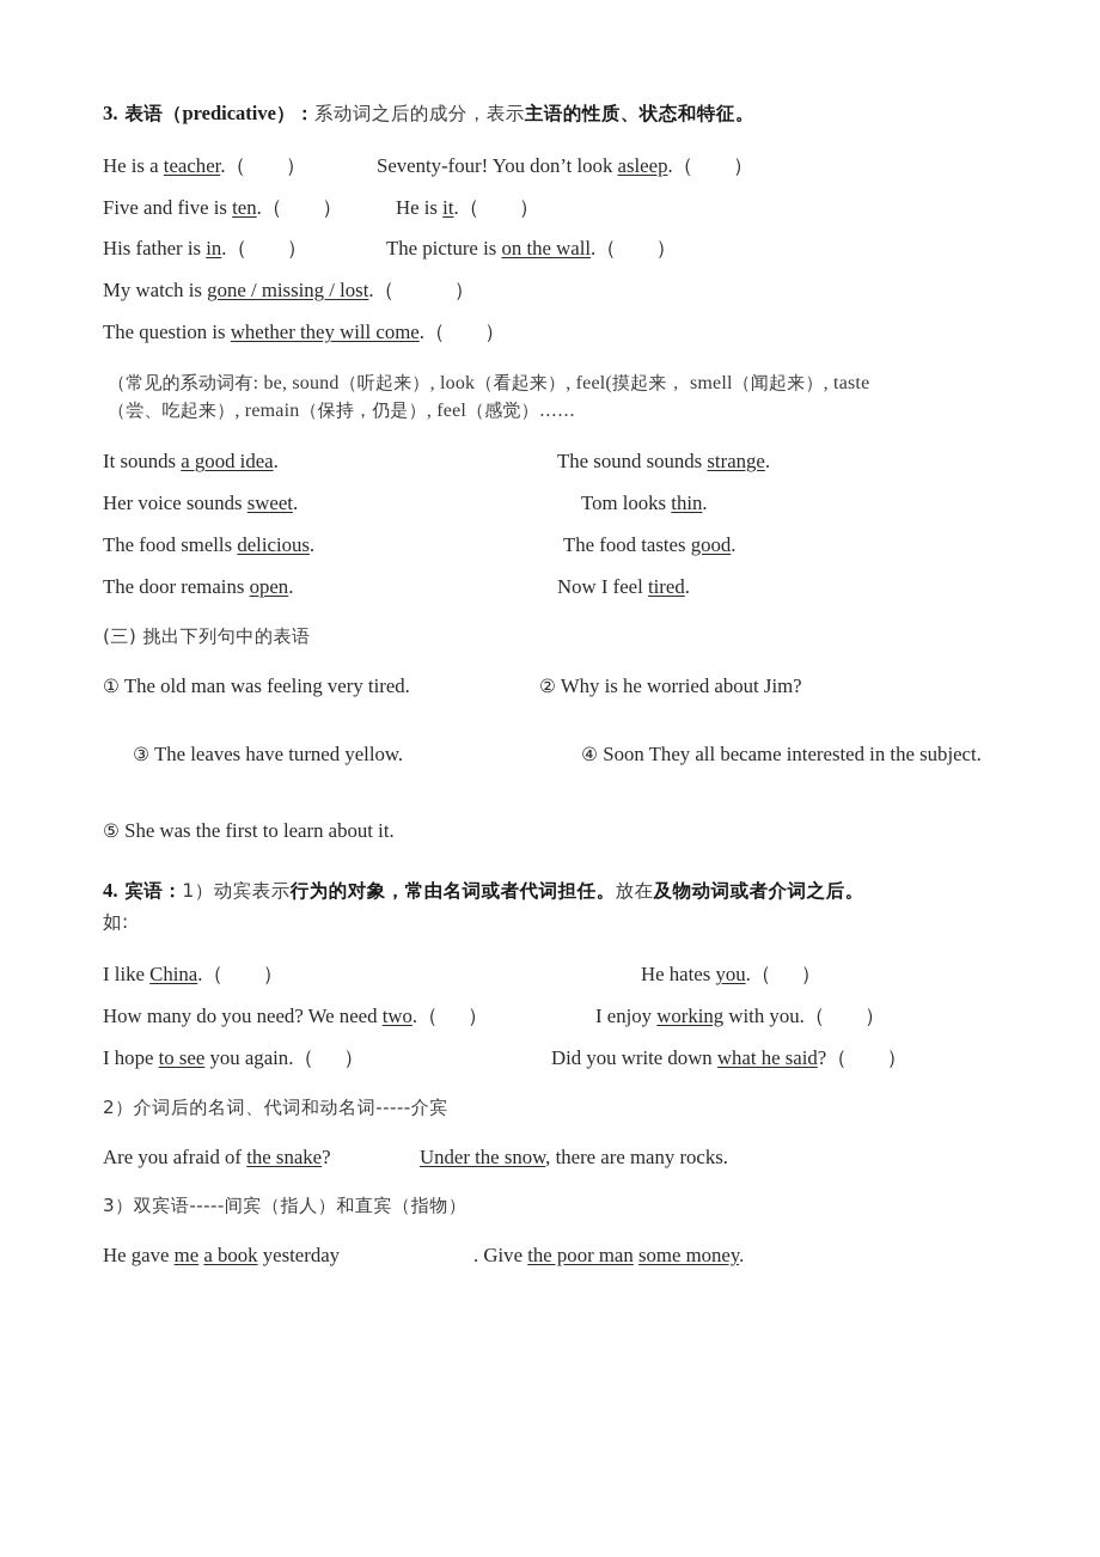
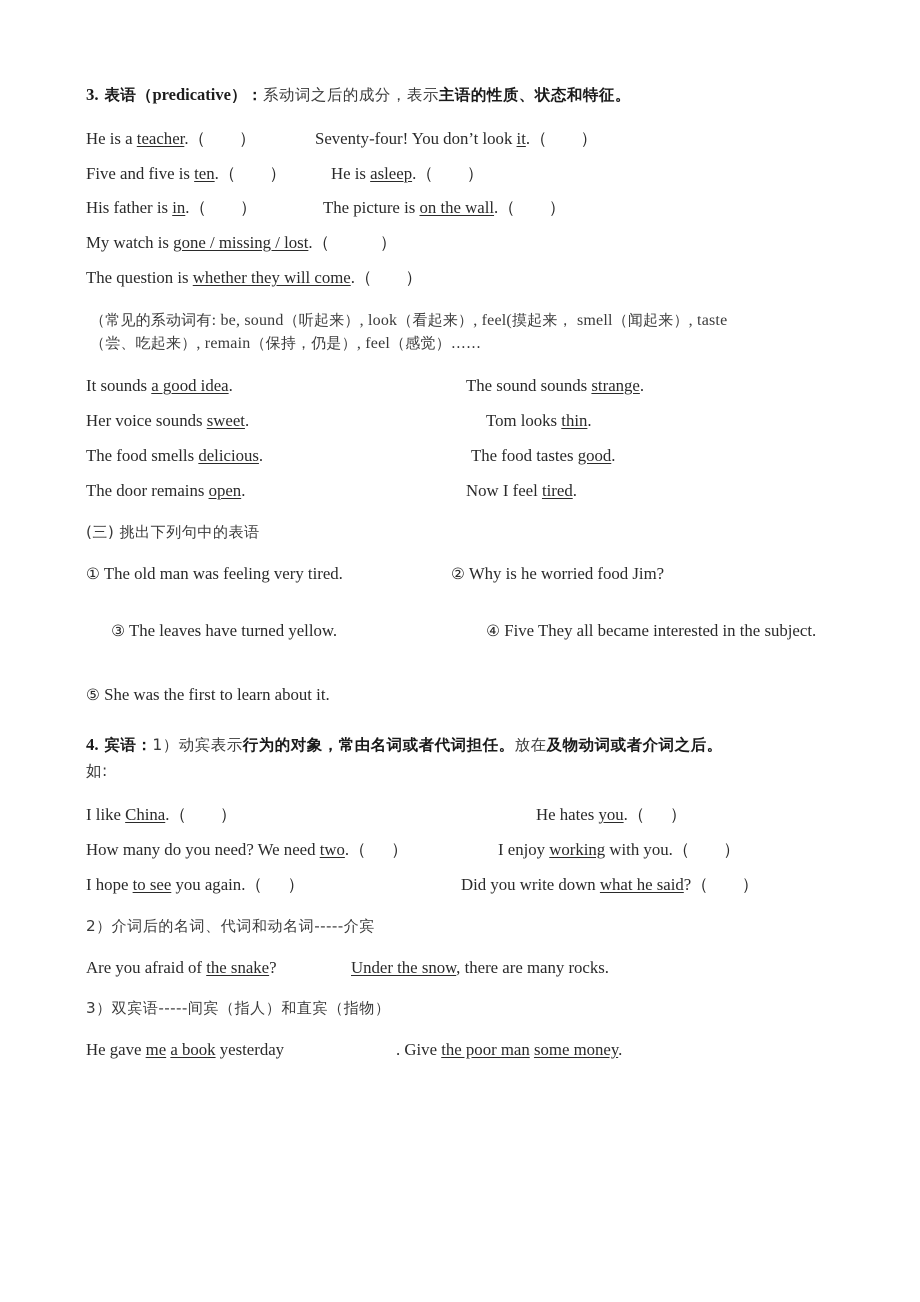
  3. 表语（predicative）：系动词之后的成分，表示主语的性质、状态和特征。
  He is a teacher.（ ）
- Seventy-four! You don’t look asleep.（ ）
+ Seventy-four! You don’t look it.（ ）
  Five and five is ten.（ ）
- He is it.（ ）
+ He is asleep.（ ）
  His father is in.（ ）
  The picture is on the wall.（ ）
  My watch is gone / missing / lost.（ ）
  The question is whether they will come.（ ）
  （常见的系动词有: be, sound（听起来）, look（看起来）, feel(摸起来， smell（闻起来）, taste
  （尝、吃起来）, remain（保持，仍是）, feel（感觉）……
  It sounds a good idea.
  The sound sounds strange.
  Her voice sounds sweet.
  Tom looks thin.
  The food smells delicious.
  The food tastes good.
  The door remains open.
  Now I feel tired.
  (三) 挑出下列句中的表语
  ① The old man was feeling very tired.
- ② Why is he worried about Jim?
+ ② Why is he worried food Jim?
- ③ The leaves have turned yellow. ④ Soon They all became interested in the subject.
+ ③ The leaves have turned yellow. ④ Five They all became interested in the subject.
  ⑤ She was the first to learn about it.
  4. 宾语：1）动宾表示行为的对象，常由名词或者代词担任。放在及物动词或者介词之后。
  如:
  I like China.（ ）
  He hates you.（ ）
  How many do you need? We need two.（ ）
  I enjoy working with you.（ ）
  I hope to see you again.（ ）
  Did you write down what he said?（ ）
  2）介词后的名词、代词和动名词-----介宾
  Are you afraid of the snake?
  Under the snow, there are many rocks.
  3）双宾语-----间宾（指人）和直宾（指物）
  He gave me a book yesterday
  . Give the poor man some money.
